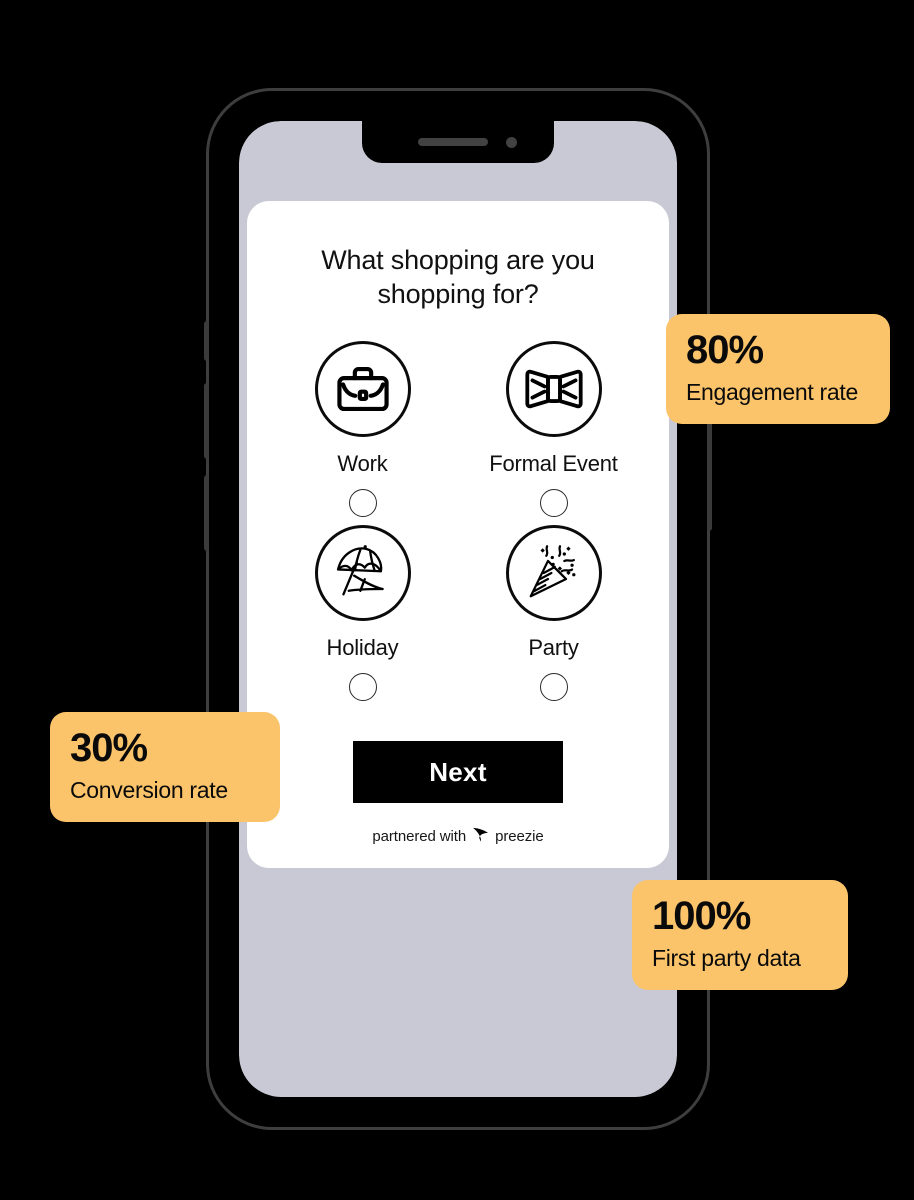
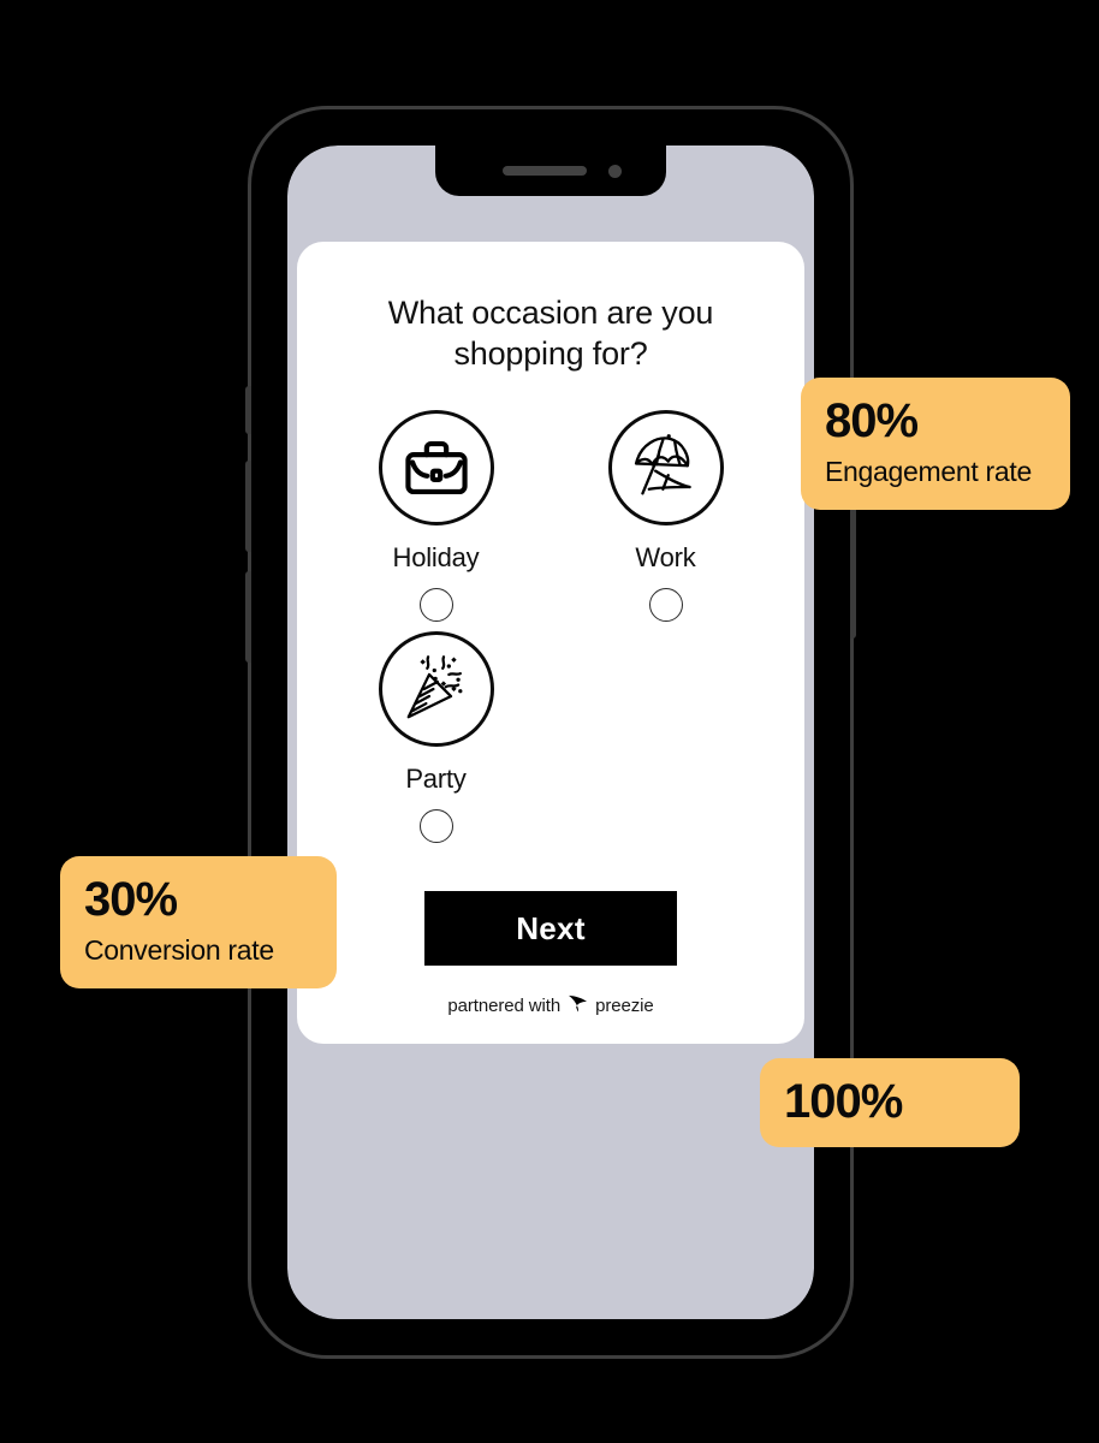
- What shopping are you shopping for?
+ What occasion are you shopping for?
- Work
+ Holiday
- Formal Event
- Holiday
+ Work
  Party
  Next
  partnered with
  preezie
  80%
  Engagement rate
  30%
  Conversion rate
  100%
- First party data
